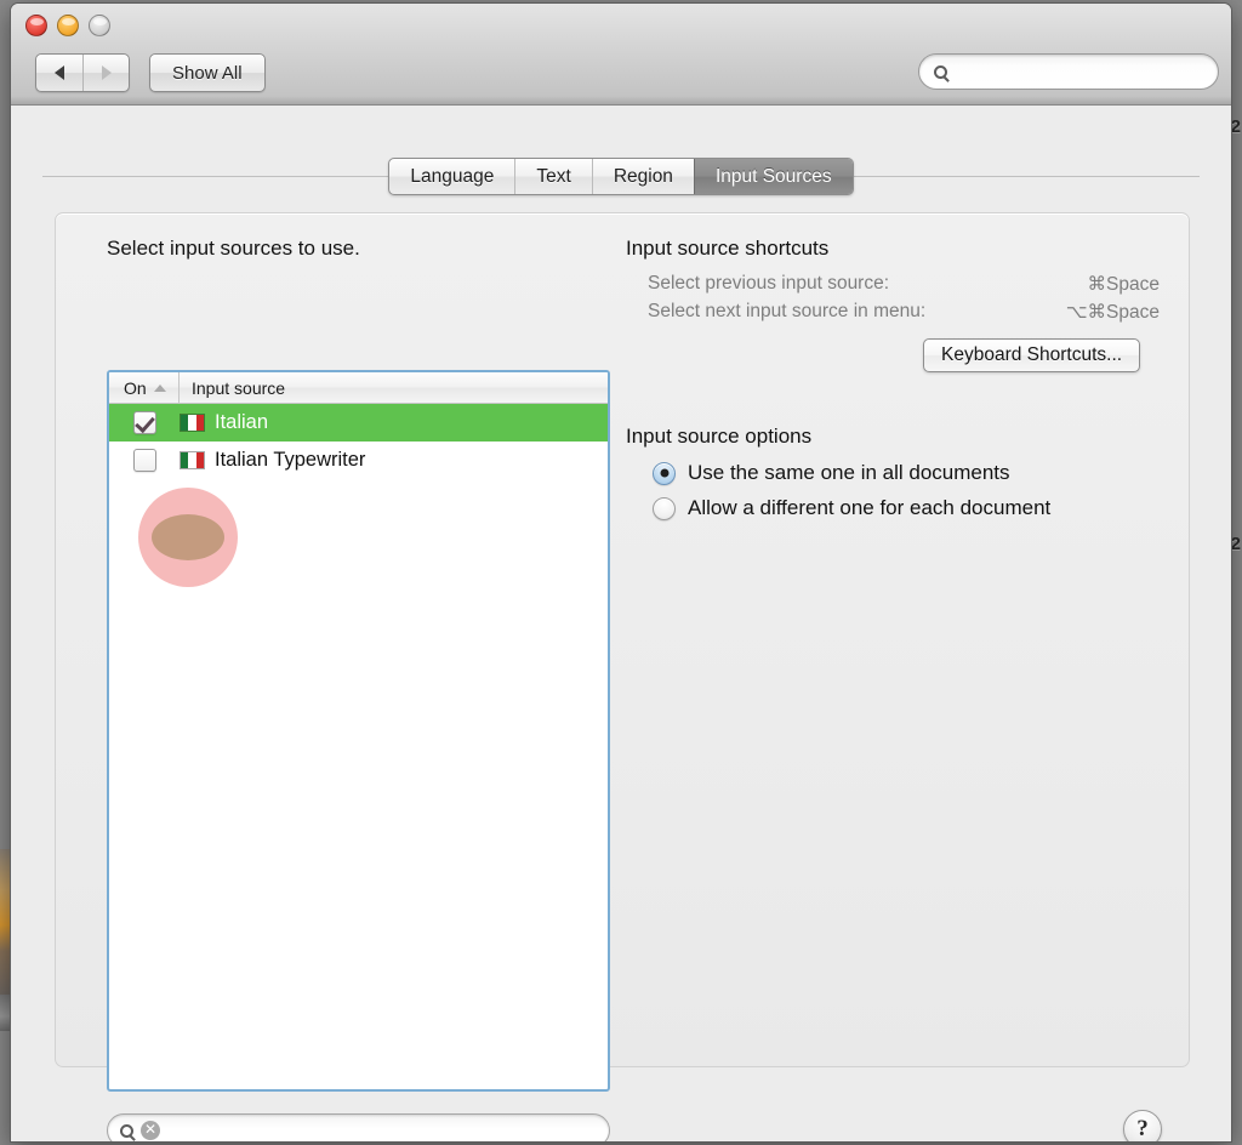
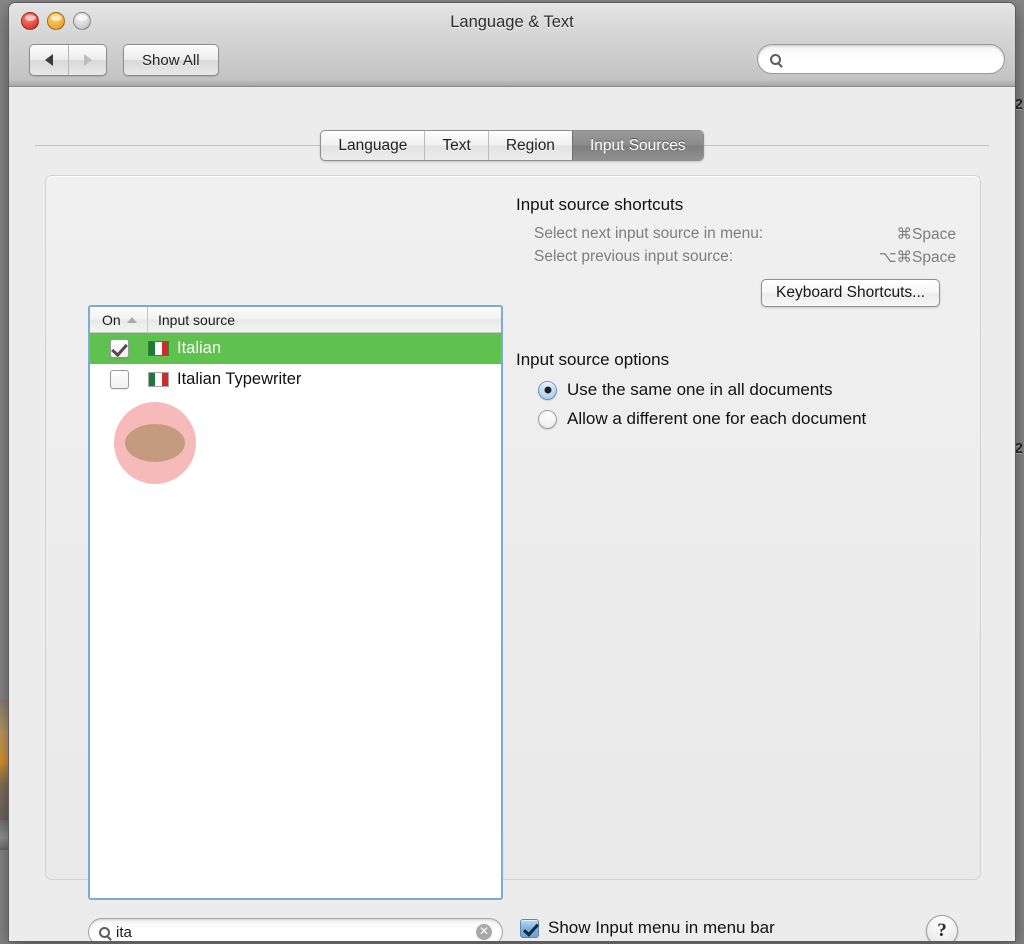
  2
  2
+ Language & Text
  Show All
  Language
  Text
  Region
  Input Sources
- Select input sources to use.
  On
  Input source
  Italian
  Italian Typewriter
+ ita
  ✕
+ Show Input menu in menu bar
  ?
  Input source shortcuts
- Select previous input source:
+ Select next input source in menu:
  ⌘Space
- Select next input source in menu:
+ Select previous input source:
  ⌥⌘Space
  Keyboard Shortcuts...
  Input source options
  Use the same one in all documents
  Allow a different one for each document
